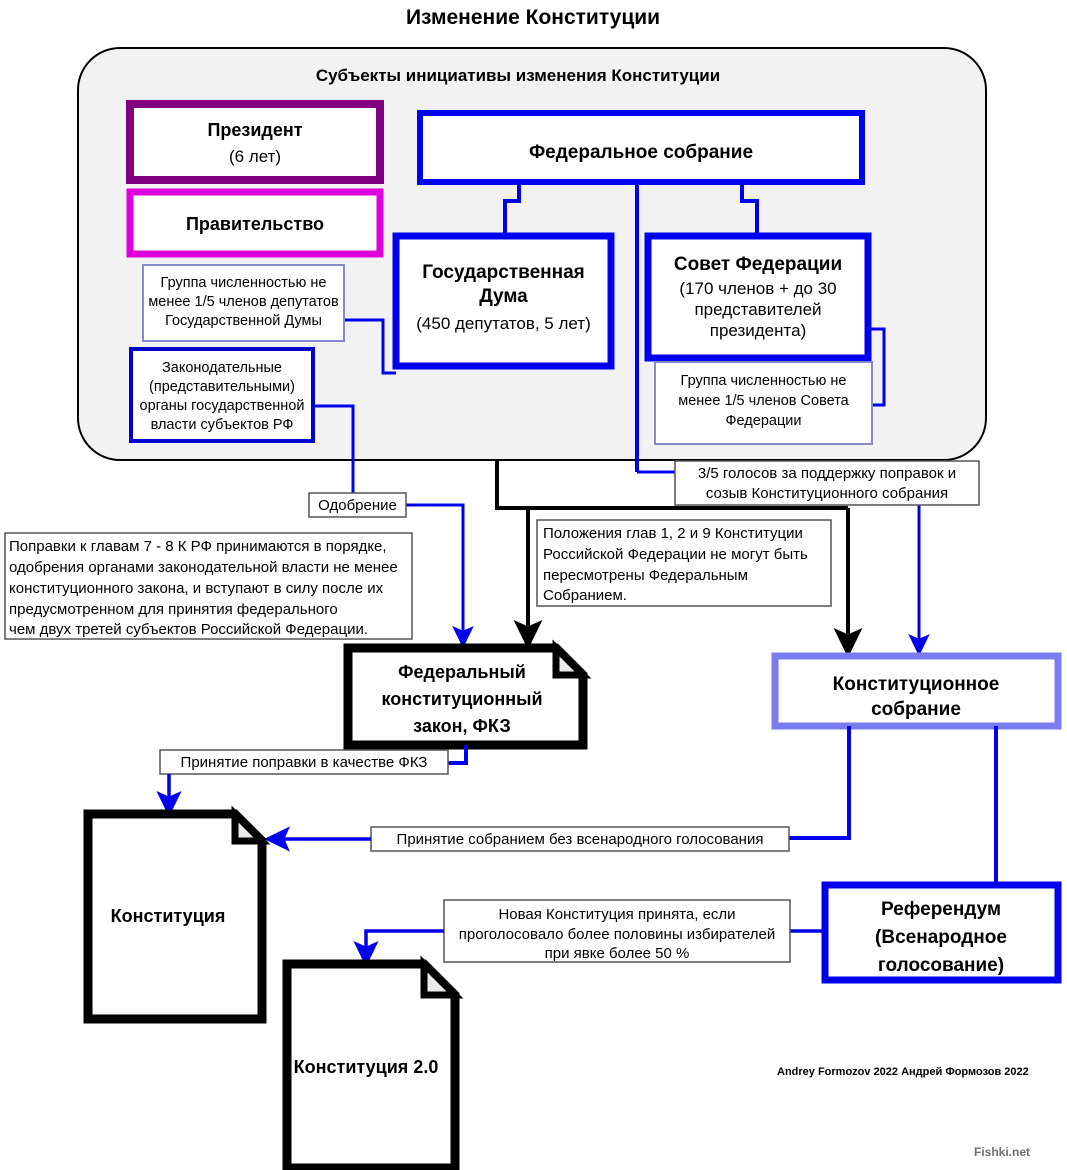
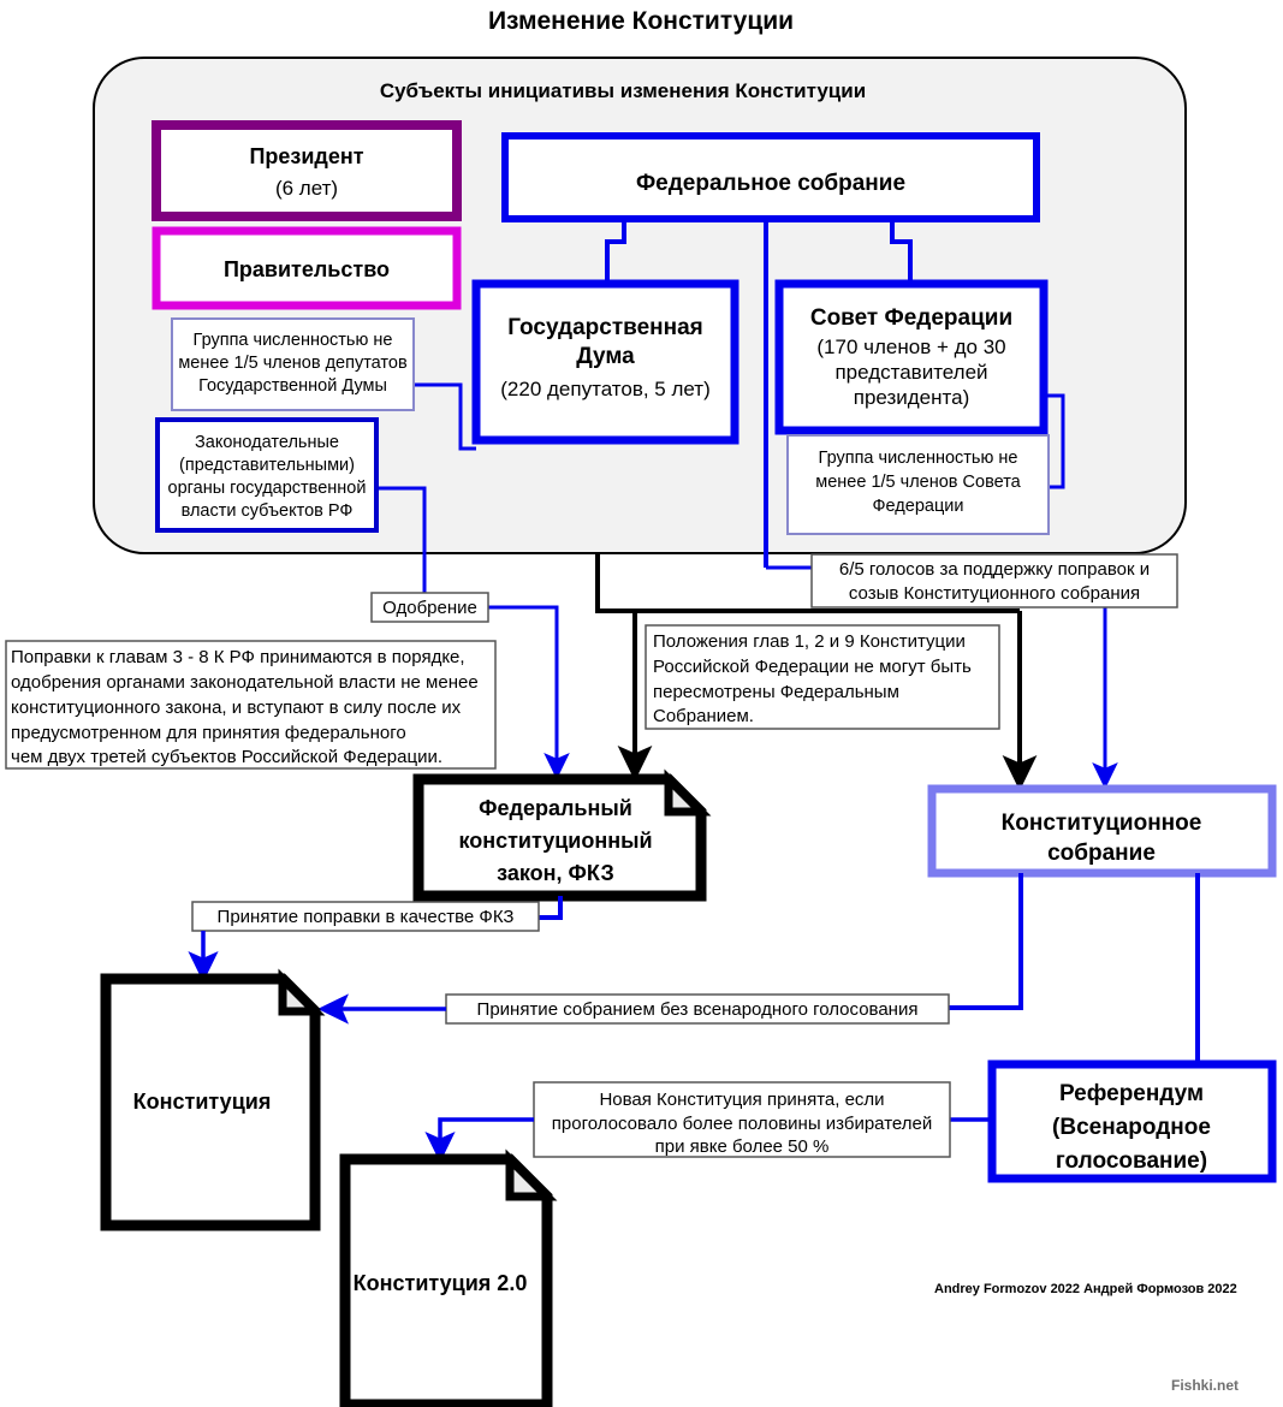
  Изменение Конституции
  Субъекты инициативы изменения Конституции
  Президент
  (6 лет)
  Правительство
  Группа численностью не
  менее 1/5 членов депутатов
  Государственной Думы
  Законодательные
  (представительными)
  органы государственной
  власти субъектов РФ
  Федеральное собрание
  Государственная
  Дума
- (450 депутатов, 5 лет)
+ (220 депутатов, 5 лет)
  Совет Федерации
  (170 членов + до 30
  представителей
  президента)
  Группа численностью не
  менее 1/5 членов Совета
  Федерации
- 3/5 голосов за поддержку поправок и
+ 6/5 голосов за поддержку поправок и
  созыв Конституционного собрания
  Одобрение
  Положения глав 1, 2 и 9 Конституции
  Российской Федерации не могут быть
  пересмотрены Федеральным
  Собранием.
- Поправки к главам 7 - 8 К РФ принимаются в порядке,
+ Поправки к главам 3 - 8 К РФ принимаются в порядке,
  одобрения органами законодательной власти не менее
  конституционного закона, и вступают в силу после их
  предусмотренном для принятия федерального
  чем двух третей субъектов Российской Федерации.
  Федеральный
  конституционный
  закон, ФКЗ
  Конституционное
  собрание
  Принятие поправки в качестве ФКЗ
  Принятие собранием без всенародного голосования
  Конституция
  Референдум
  (Всенародное
  голосование)
  Новая Конституция принята, если
  проголосовало более половины избирателей
  при явке более 50 %
  Конституция 2.0
  Andrey Formozov 2022 Андрей Формозов 2022
  Fishki.net
